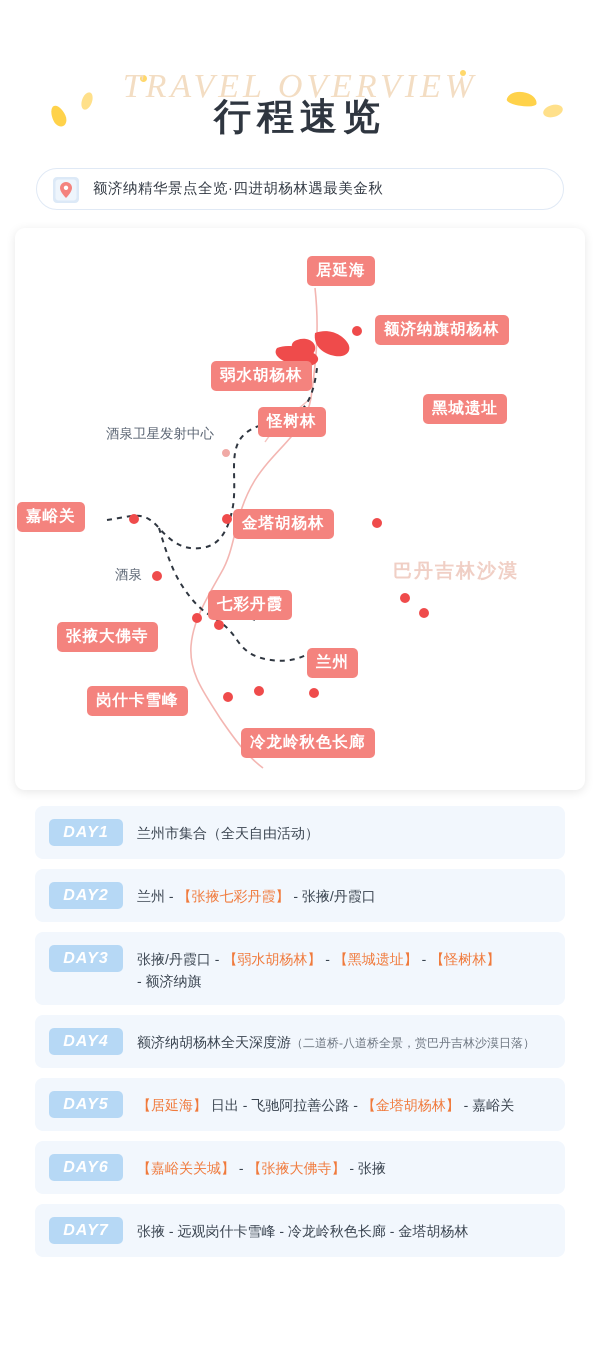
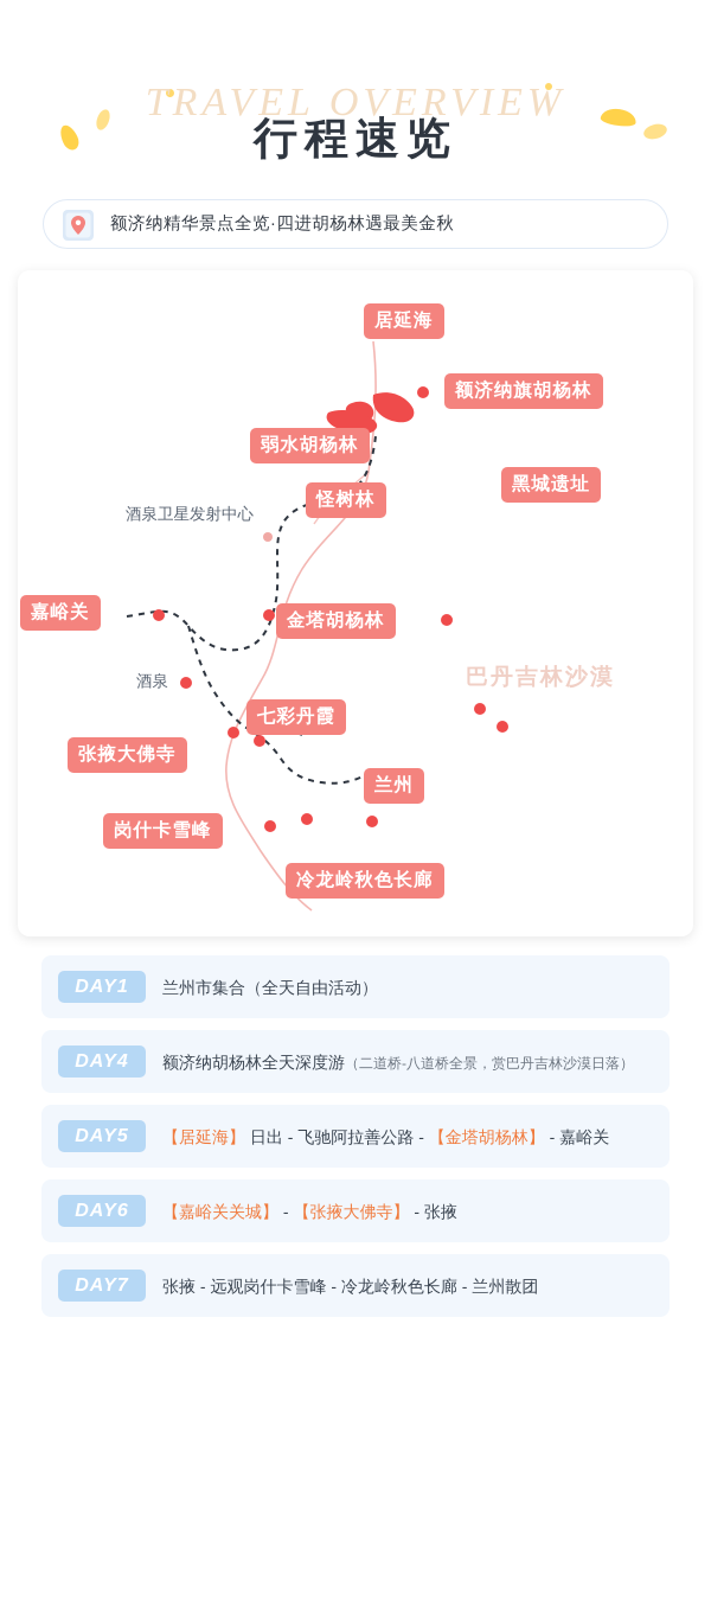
  TRAVEL OVERVIEW
  行程速览
  额济纳精华景点全览·四进胡杨林遇最美金秋
  巴丹吉林沙漠
  酒泉卫星发射中心
  酒泉
  居延海
  额济纳旗胡杨林
  弱水胡杨林
  黑城遗址
  怪树林
  金塔胡杨林
  嘉峪关
  七彩丹霞
  张掖大佛寺
  兰州
  岗什卡雪峰
  冷龙岭秋色长廊
  DAY1
  兰州市集合（全天自由活动）
- DAY2
- 兰州 - 【张掖七彩丹霞】 - 张掖/丹霞口
- DAY3
- 张掖/丹霞口 - 【弱水胡杨林】 - 【黑城遗址】 - 【怪树林】
- - 额济纳旗
  DAY4
  额济纳胡杨林全天深度游（二道桥-八道桥全景，赏巴丹吉林沙漠日落）
  DAY5
  【居延海】 日出 - 飞驰阿拉善公路 - 【金塔胡杨林】 - 嘉峪关
  DAY6
  【嘉峪关关城】 - 【张掖大佛寺】 - 张掖
  DAY7
- 张掖 - 远观岗什卡雪峰 - 冷龙岭秋色长廊 - 金塔胡杨林
+ 张掖 - 远观岗什卡雪峰 - 冷龙岭秋色长廊 - 兰州散团
